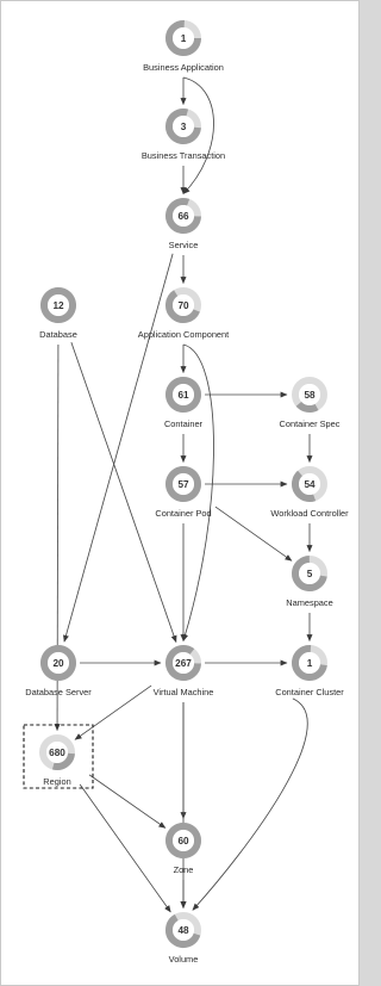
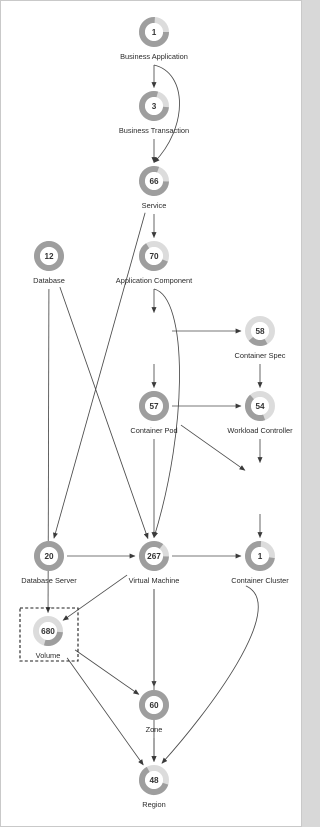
  1
  Business Application
  3
  Business Transaction
  66
  Service
  12
  Database
  70
  Application Component
- 61
- Container
  58
  Container Spec
  57
  Container Pod
  54
  Workload Controller
- 5
- Namespace
  20
  Database Server
  267
  Virtual Machine
  1
  Container Cluster
  680
- Region
+ Volume
  60
  Zone
  48
- Volume
+ Region
